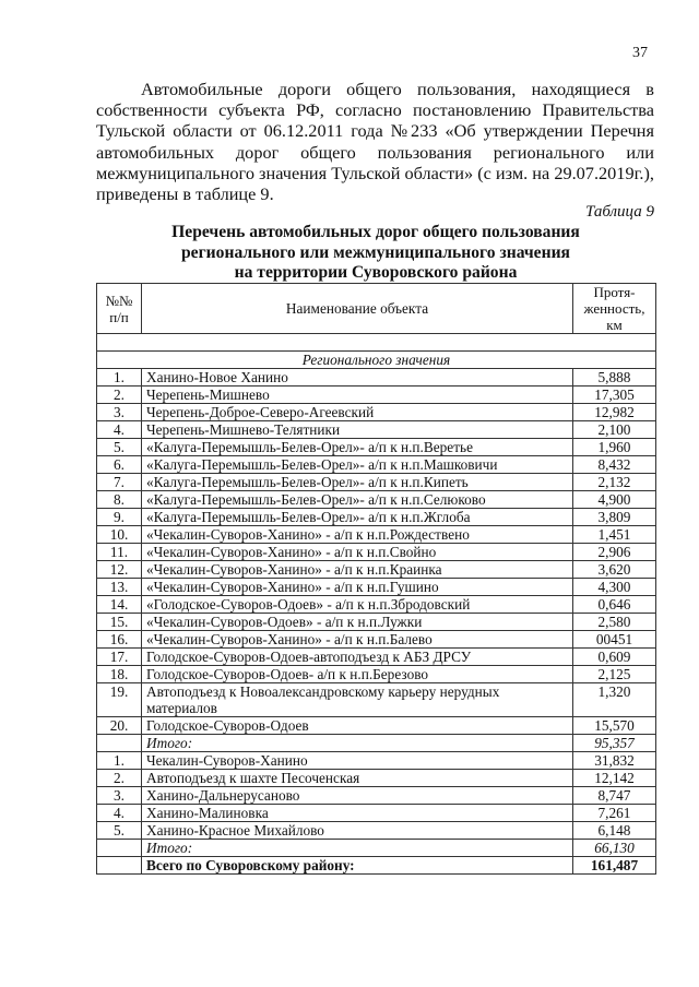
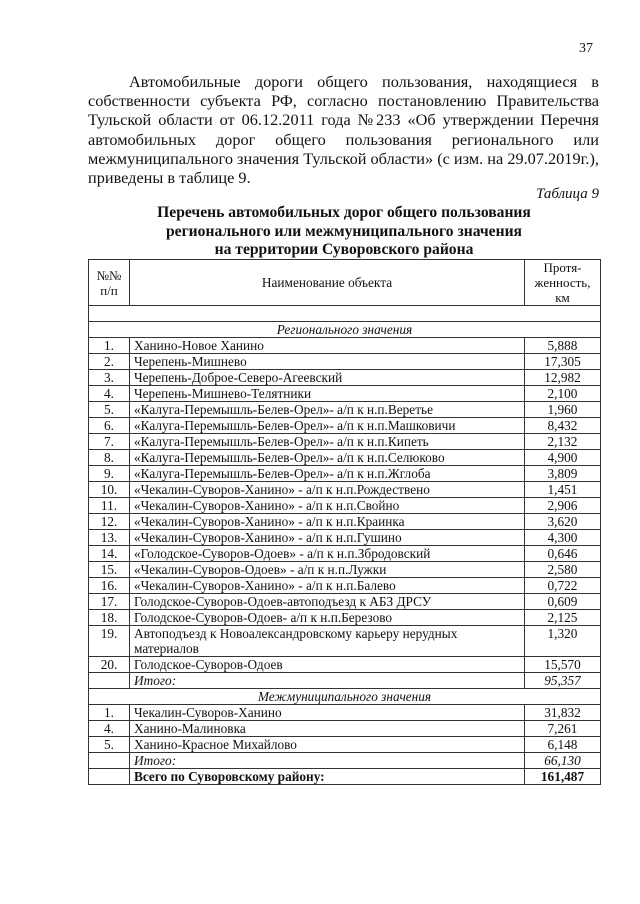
  37
  Автомобильные дороги общего пользования, находящиеся в собственности субъекта РФ, согласно постановлению Правительства Тульской области от 06.12.2011 года №233 «Об утверждении Перечня автомобильных дорог общего пользования регионального или межмуниципального значения Тульской области» (с изм. на 29.07.2019г.), приведены в таблице 9.
  Таблица 9
  Перечень автомобильных дорог общего пользования
  регионального или межмуниципального значения
  на территории Суворовского района
  №№ п/п	Наименование объекта	Протя- женность, км
  Регионального значения
  1.	Ханино-Новое Ханино	5,888
  2.	Черепень-Мишнево	17,305
  3.	Черепень-Доброе-Северо-Агеевский	12,982
  4.	Черепень-Мишнево-Телятники	2,100
  5.	«Калуга-Перемышль-Белев-Орел»- а/п к н.п.Веретье	1,960
  6.	«Калуга-Перемышль-Белев-Орел»- а/п к н.п.Машковичи	8,432
  7.	«Калуга-Перемышль-Белев-Орел»- а/п к н.п.Кипеть	2,132
  8.	«Калуга-Перемышль-Белев-Орел»- а/п к н.п.Селюково	4,900
  9.	«Калуга-Перемышль-Белев-Орел»- а/п к н.п.Жглоба	3,809
  10.	«Чекалин-Суворов-Ханино» - а/п к н.п.Рождествено	1,451
  11.	«Чекалин-Суворов-Ханино» - а/п к н.п.Свойно	2,906
  12.	«Чекалин-Суворов-Ханино» - а/п к н.п.Краинка	3,620
  13.	«Чекалин-Суворов-Ханино» - а/п к н.п.Гушино	4,300
  14.	«Голодское-Суворов-Одоев» - а/п к н.п.Збродовский	0,646
  15.	«Чекалин-Суворов-Одоев» - а/п к н.п.Лужки	2,580
- 16.	«Чекалин-Суворов-Ханино» - а/п к н.п.Балево	00451
+ 16.	«Чекалин-Суворов-Ханино» - а/п к н.п.Балево	0,722
  17.	Голодское-Суворов-Одоев-автоподъезд к АБЗ ДРСУ	0,609
  18.	Голодское-Суворов-Одоев- а/п к н.п.Березово	2,125
  19.	Автоподъезд к Новоалександровскому карьеру нерудных материалов	1,320
  20.	Голодское-Суворов-Одоев	15,570
  	Итого:	95,357
+ Межмуниципального значения
  1.	Чекалин-Суворов-Ханино	31,832
- 2.	Автоподъезд к шахте Песоченская	12,142
- 3.	Ханино-Дальнерусаново	8,747
  4.	Ханино-Малиновка	7,261
  5.	Ханино-Красное Михайлово	6,148
  	Итого:	66,130
  	Всего по Суворовскому району:	161,487
